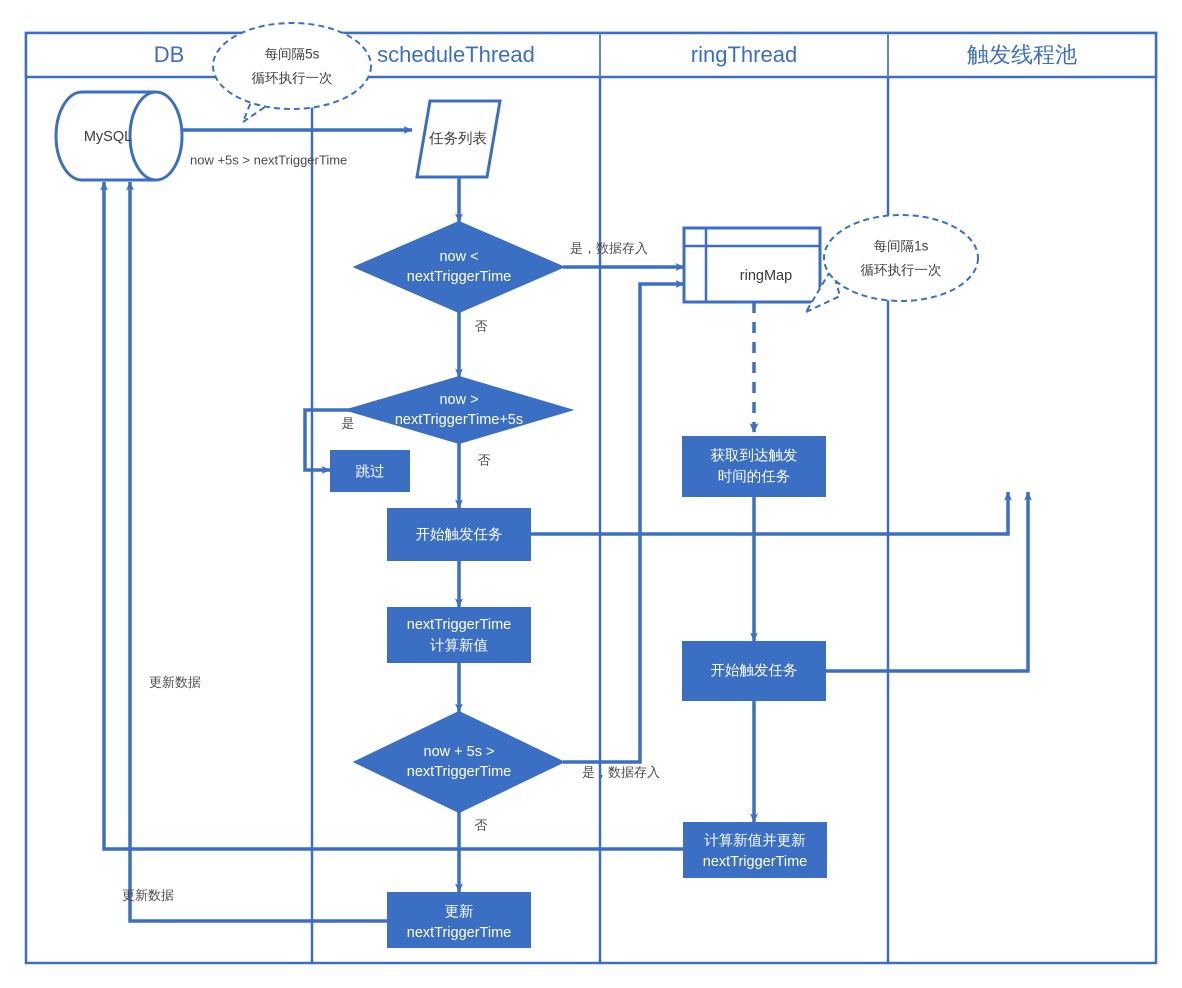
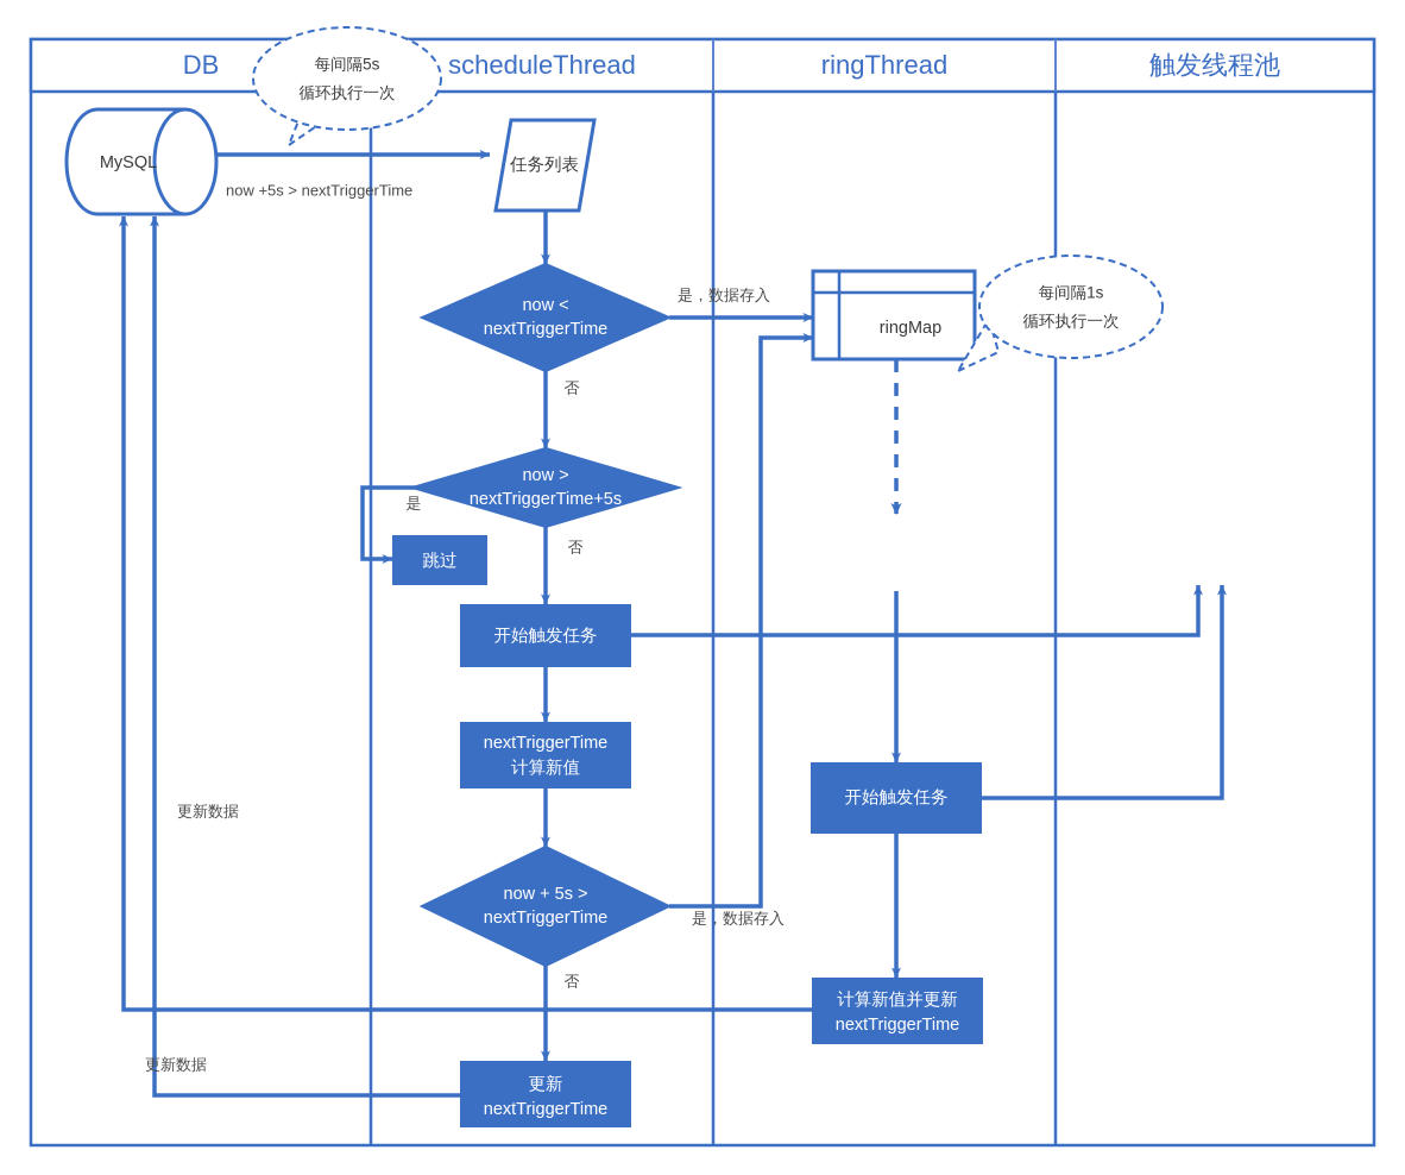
  DB
  scheduleThread
  ringThread
  触发线程池
  MySQL
  任务列表
  now <
  nextTriggerTime
  now >
  nextTriggerTime+5s
  跳过
  开始触发任务
  nextTriggerTime
  计算新值
  now + 5s >
  nextTriggerTime
  更新
  nextTriggerTime
  ringMap
- 获取到达触发
- 时间的任务
  开始触发任务
  计算新值并更新
  nextTriggerTime
  now +5s > nextTriggerTime
  是，数据存入
  否
  是
  否
  是，数据存入
  否
  更新数据
  更新数据
  每间隔5s
  循环执行一次
  每间隔1s
  循环执行一次
